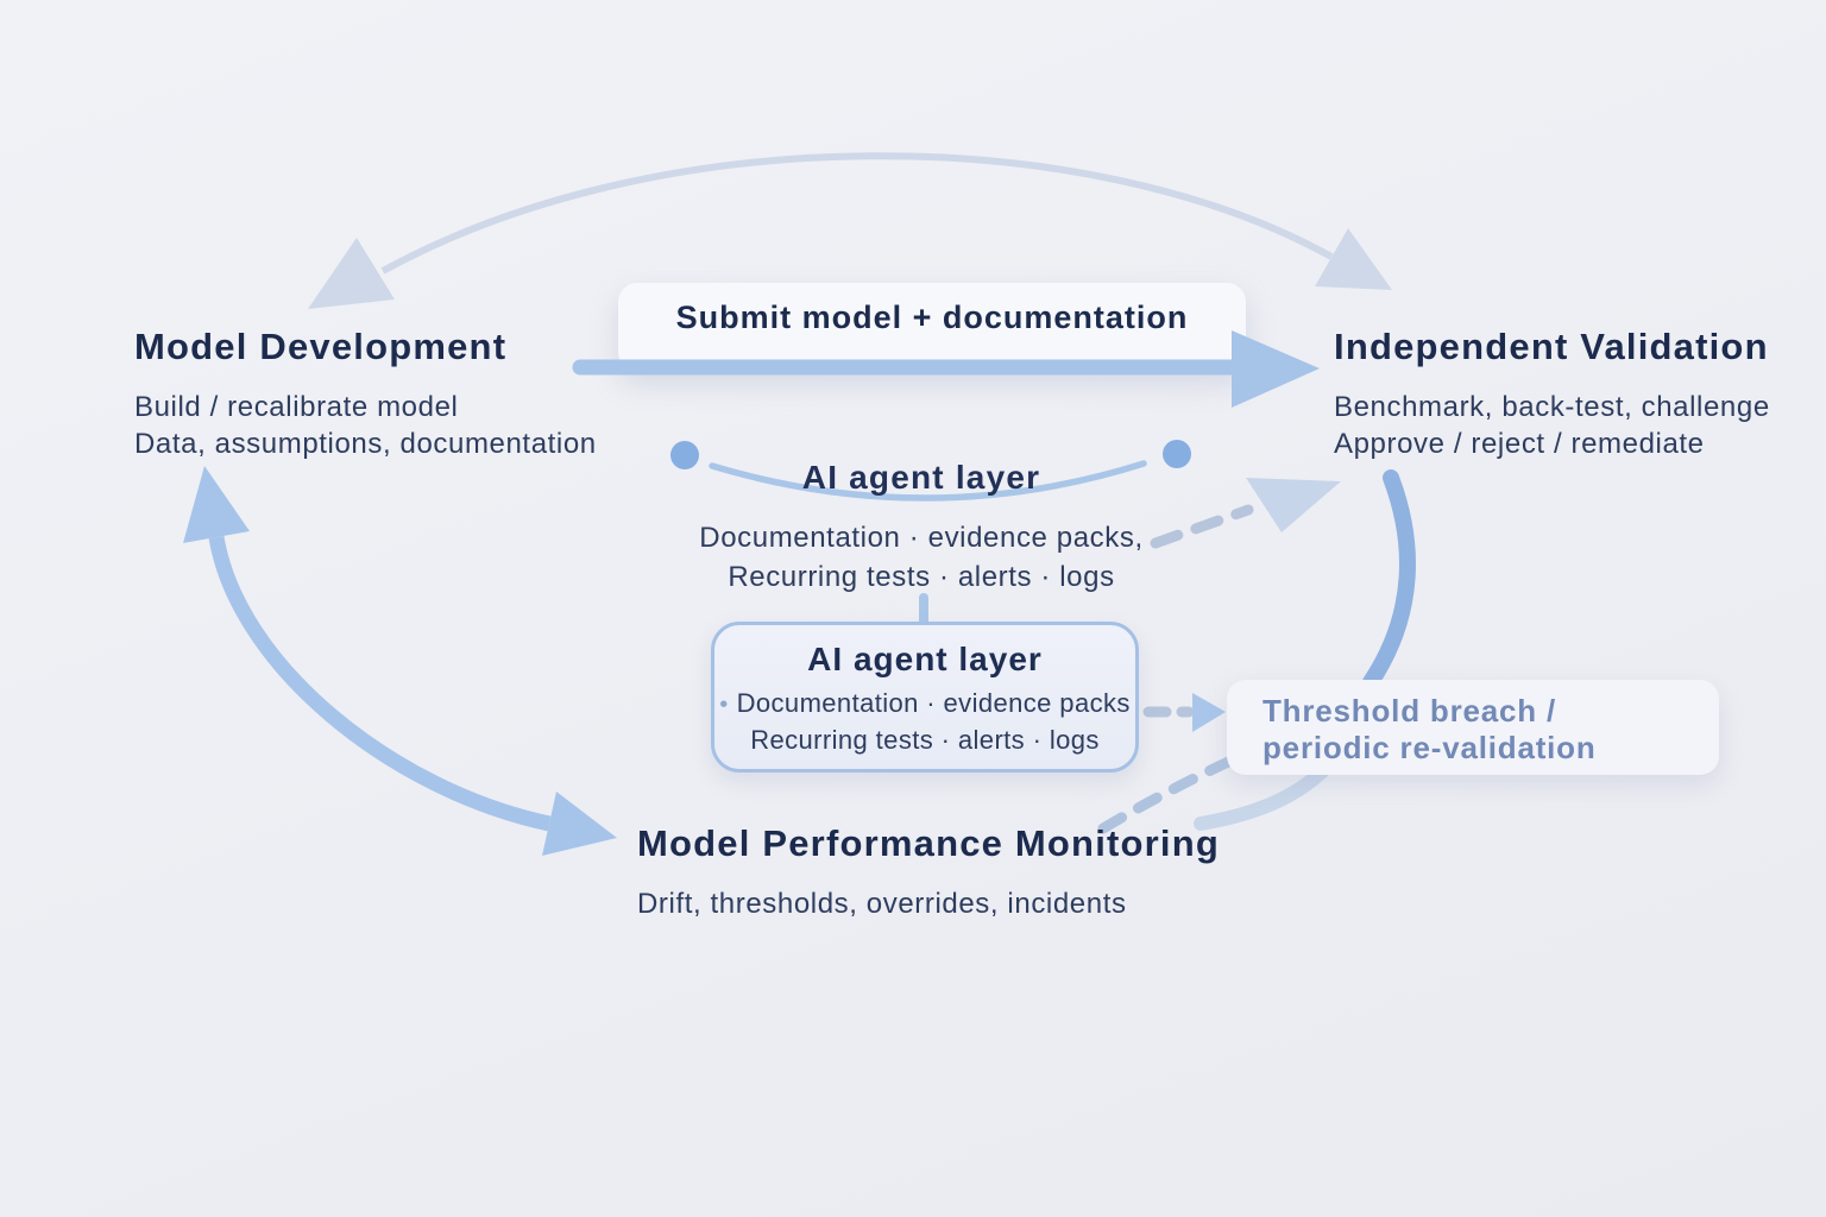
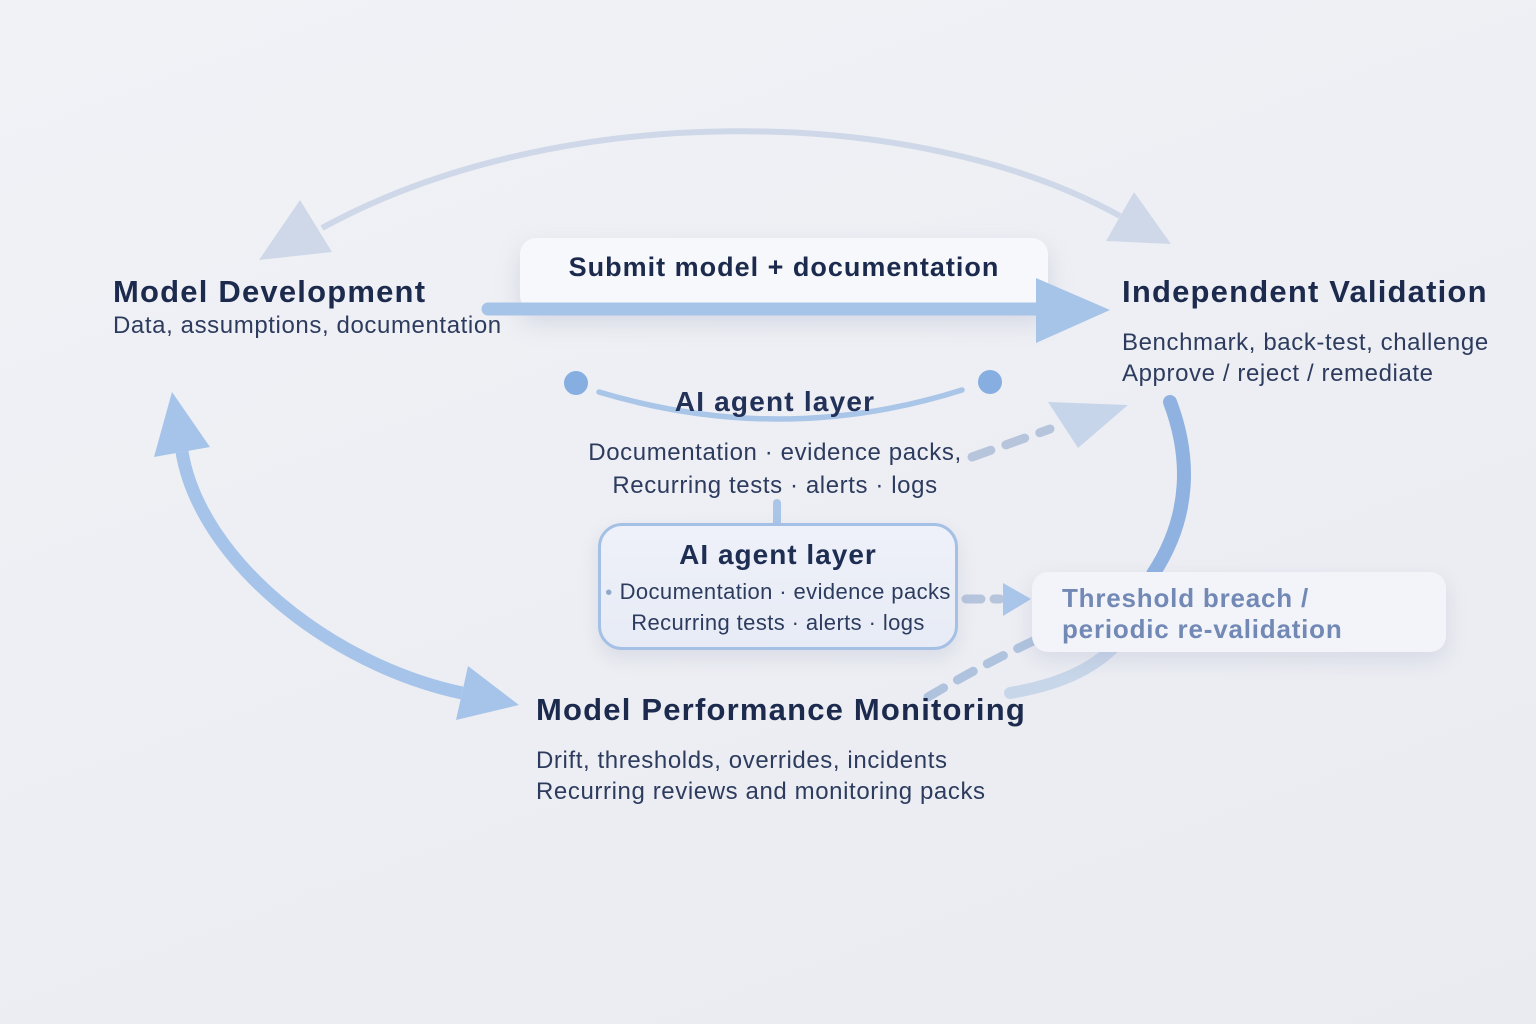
  Submit model + documentation
  Model Development
- Build / recalibrate model
  Data, assumptions, documentation
  Independent Validation
  Benchmark, back-test, challenge
  Approve / reject / remediate
  AI agent layer
  Documentation · evidence packs,
  Recurring tests · alerts · logs
  AI agent layer
  • Documentation · evidence packs
  Recurring tests · alerts · logs
  Threshold breach /
  periodic re-validation
  Model Performance Monitoring
  Drift, thresholds, overrides, incidents
+ Recurring reviews and monitoring packs
